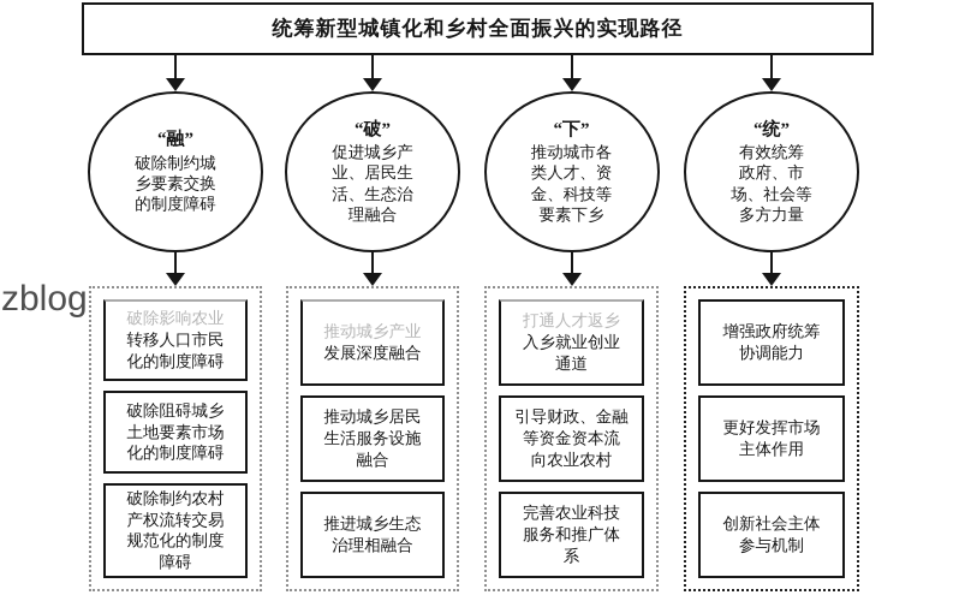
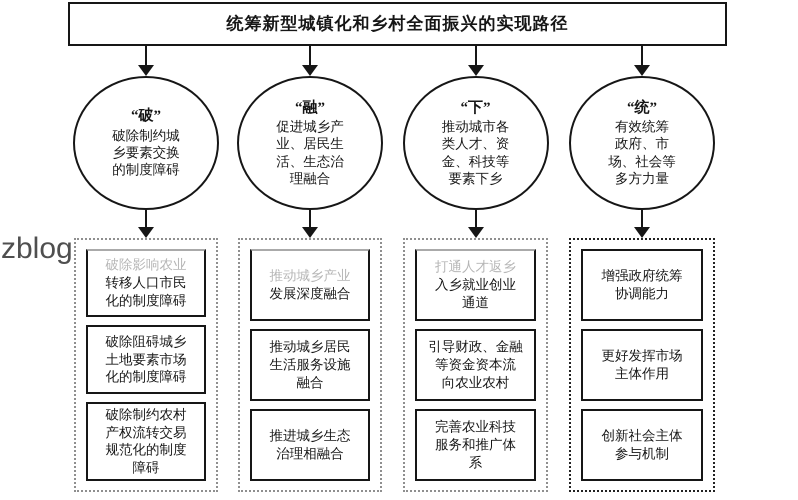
  统筹新型城镇化和乡村全面振兴的实现路径
  zblog
- “融”
+ “破”
  破除制约城
  乡要素交换
  的制度障碍
  破除影响农业
  转移人口市民
  化的制度障碍
  破除阻碍城乡
  土地要素市场
  化的制度障碍
  破除制约农村
  产权流转交易
  规范化的制度
  障碍
- “破”
+ “融”
  促进城乡产
  业、居民生
  活、生态治
  理融合
  推动城乡产业
  发展深度融合
  推动城乡居民
  生活服务设施
  融合
  推进城乡生态
  治理相融合
  “下”
  推动城市各
  类人才、资
  金、科技等
  要素下乡
  打通人才返乡
  入乡就业创业
  通道
  引导财政、金融
  等资金资本流
  向农业农村
  完善农业科技
  服务和推广体
  系
  “统”
  有效统筹
  政府、市
  场、社会等
  多方力量
  增强政府统筹
  协调能力
  更好发挥市场
  主体作用
  创新社会主体
  参与机制
